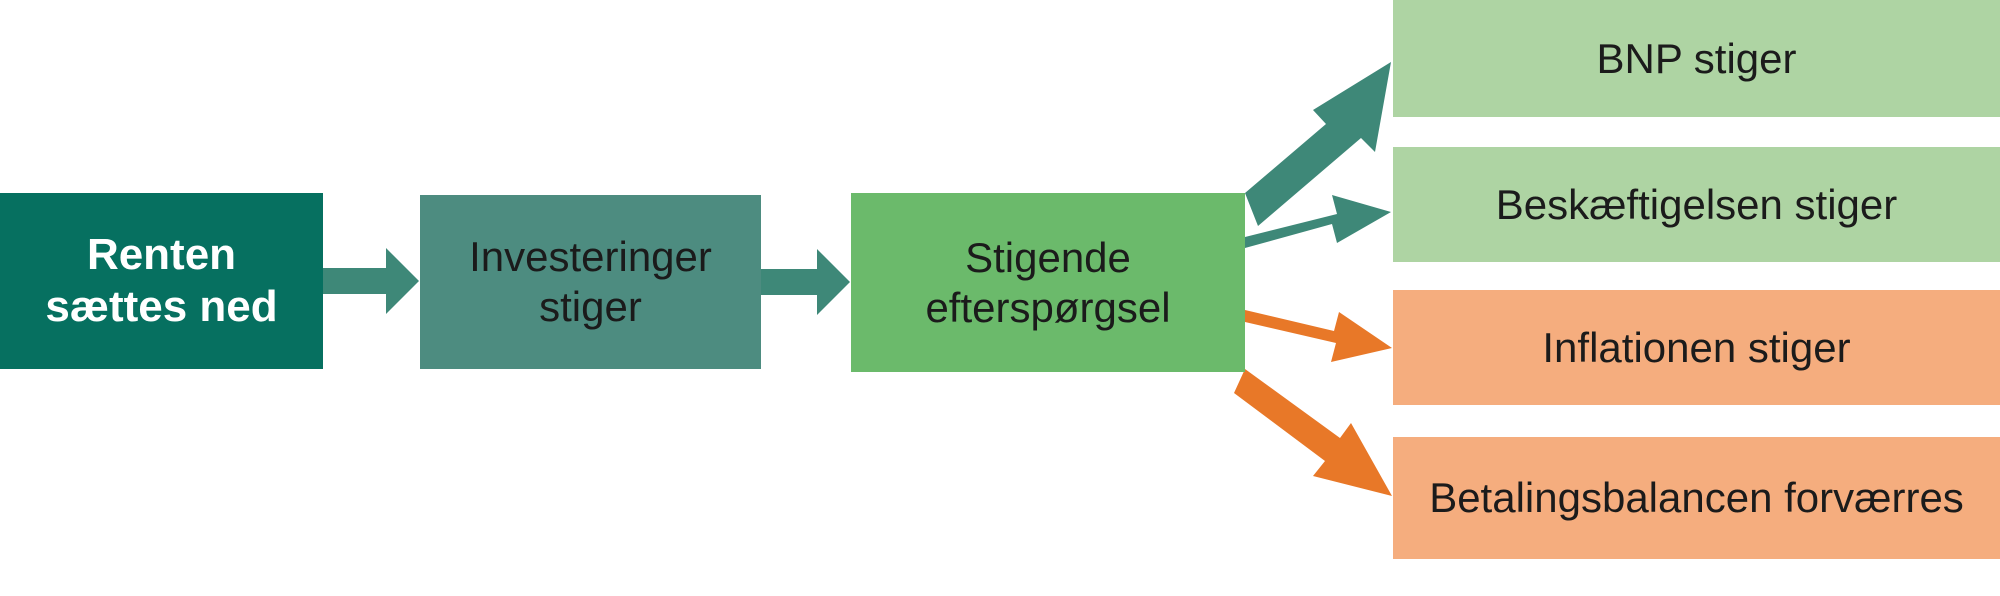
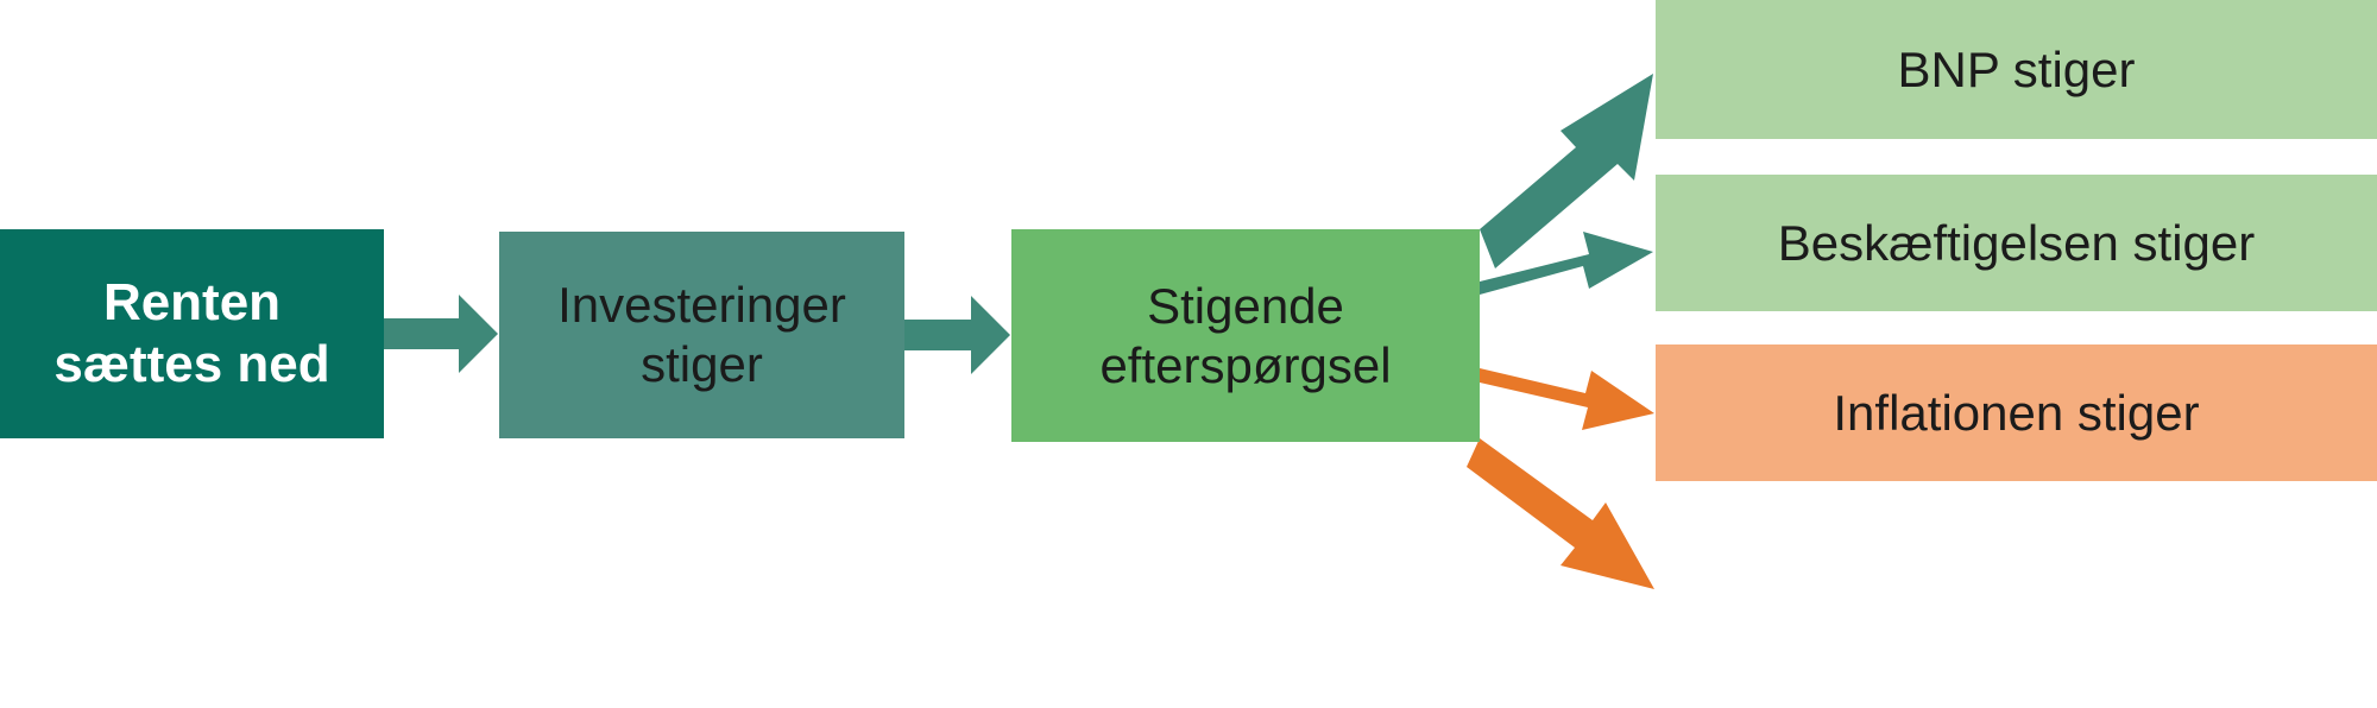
  Renten
  sættes ned
  Investeringer
  stiger
  Stigende
  efterspørgsel
  BNP stiger
  Beskæftigelsen stiger
  Inflationen stiger
- Betalingsbalancen forværres
